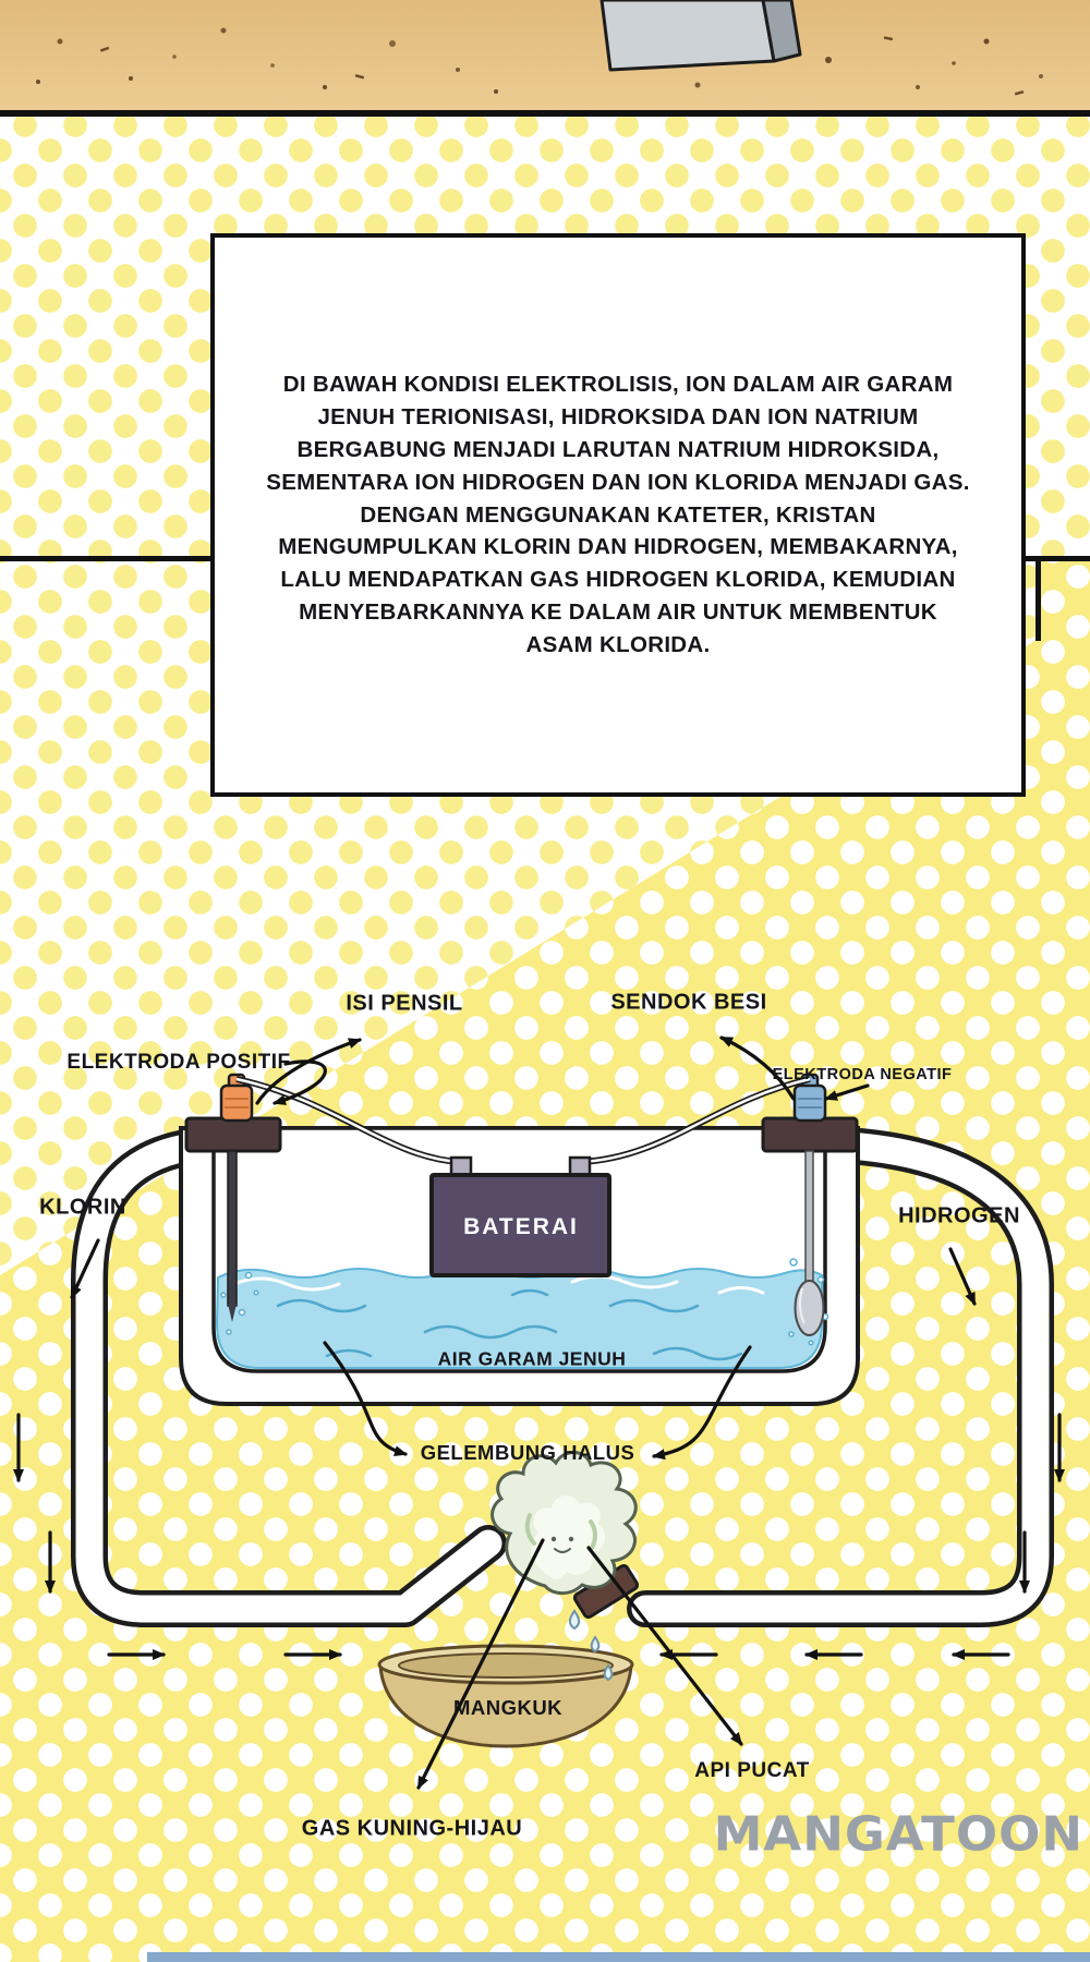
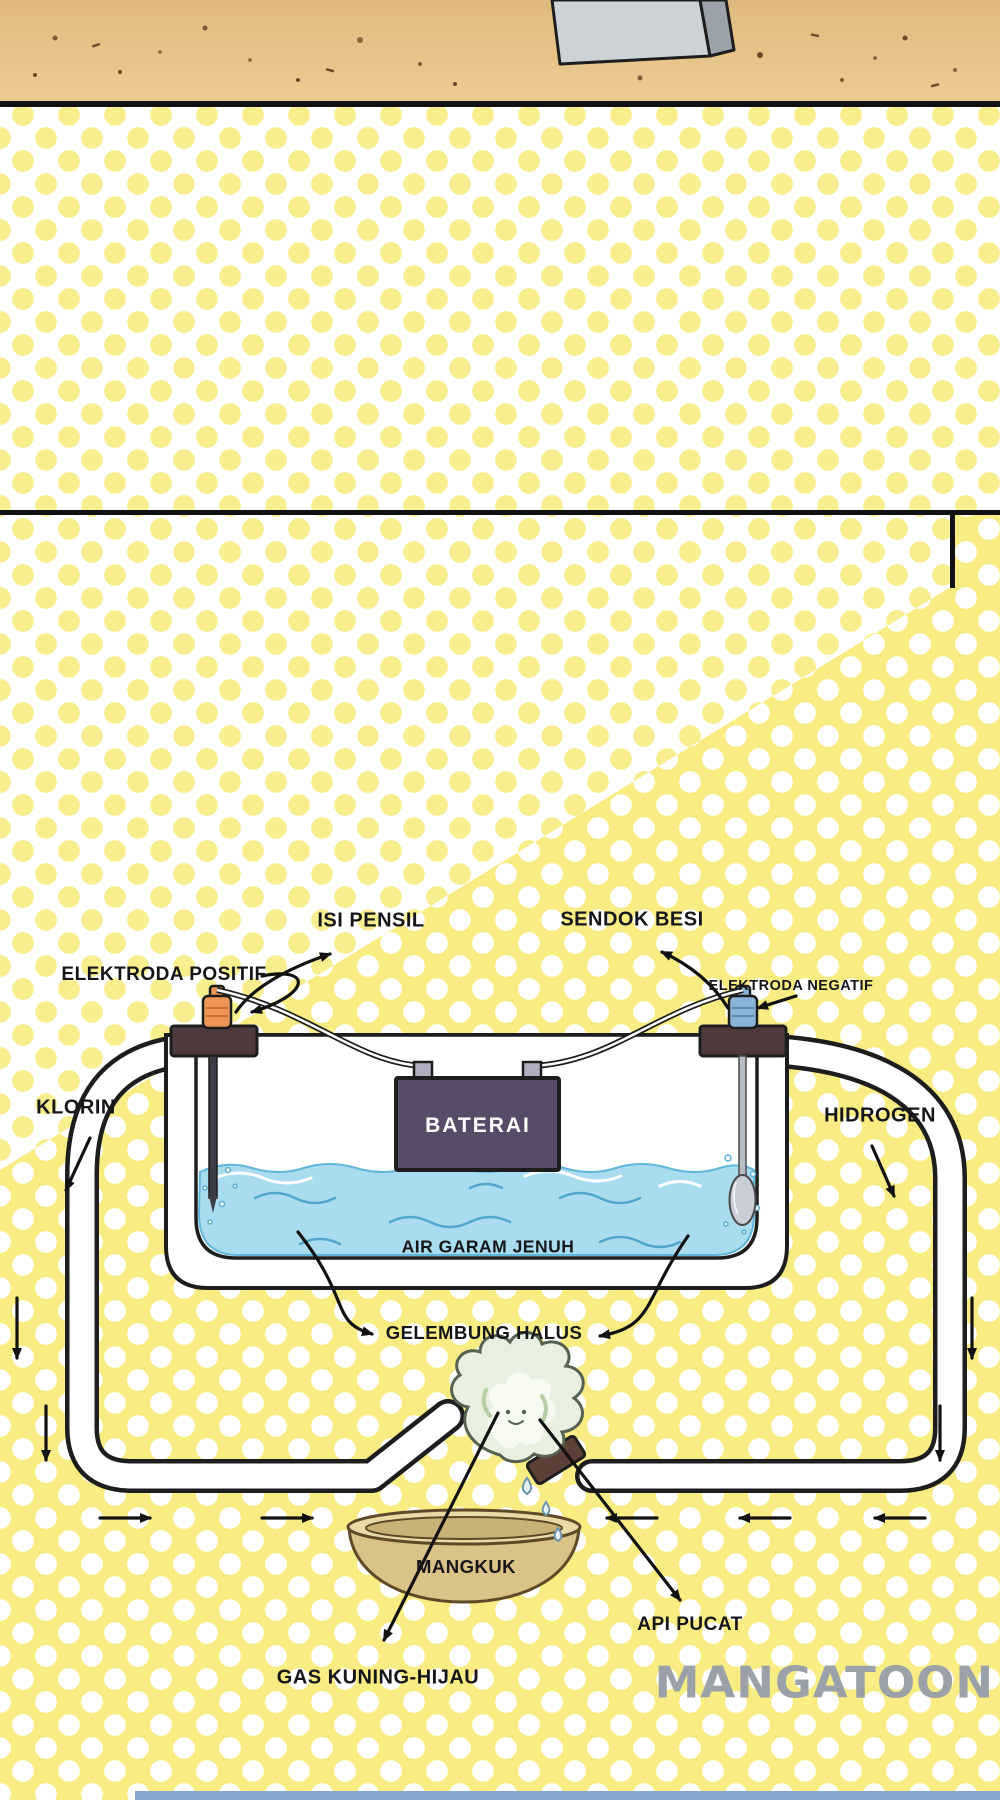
- DI BAWAH KONDISI ELEKTROLISIS, ION DALAM AIR GARAM JENUH TERIONISASI, HIDROKSIDA DAN ION NATRIUM BERGABUNG MENJADI LARUTAN NATRIUM HIDROKSIDA, SEMENTARA ION HIDROGEN DAN ION KLORIDA MENJADI GAS. DENGAN MENGGUNAKAN KATETER, KRISTAN MENGUMPULKAN KLORIN DAN HIDROGEN, MEMBAKARNYA, LALU MENDAPATKAN GAS HIDROGEN KLORIDA, KEMUDIAN MENYEBARKANNYA KE DALAM AIR UNTUK MEMBENTUK ASAM KLORIDA.
  ISI PENSIL
  SENDOK BESI
  ELEKTRODA POSITIF
  ELEKTRODA NEGATIF
  KLORIN
  HIDROGEN
  BATERAI
  AIR GARAM JENUH
  GELEMBUNG HALUS
  MANGKUK
  API PUCAT
  GAS KUNING-HIJAU
  MANGATOON
